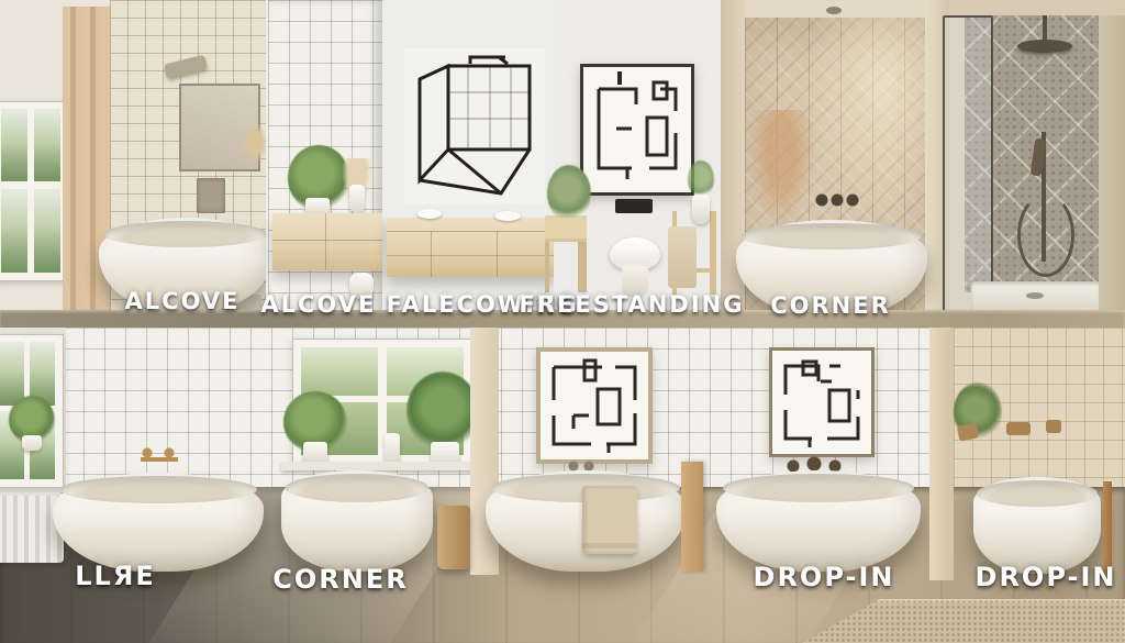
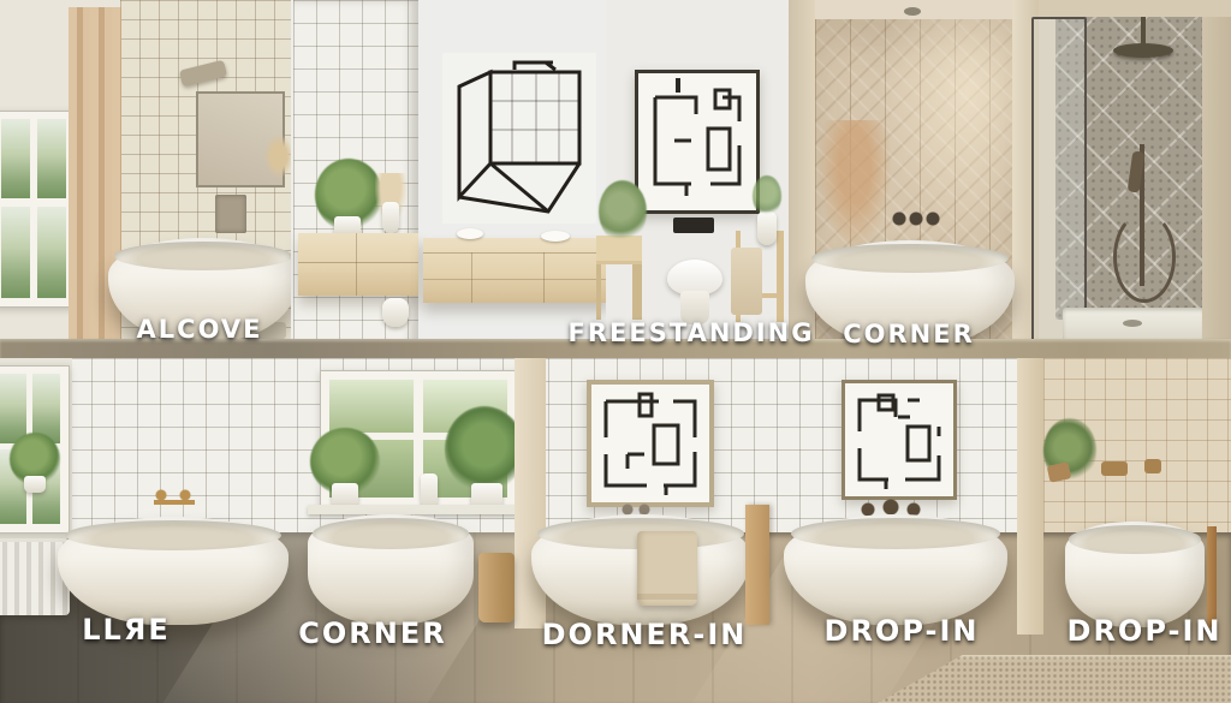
  ALCOVE
- ALCOVE FALECOWING
  FREESTANDING
  CORNER
  LLЯE
  CORNER
+ DORNER-IN
  DROP-IN
  DROP-IN
